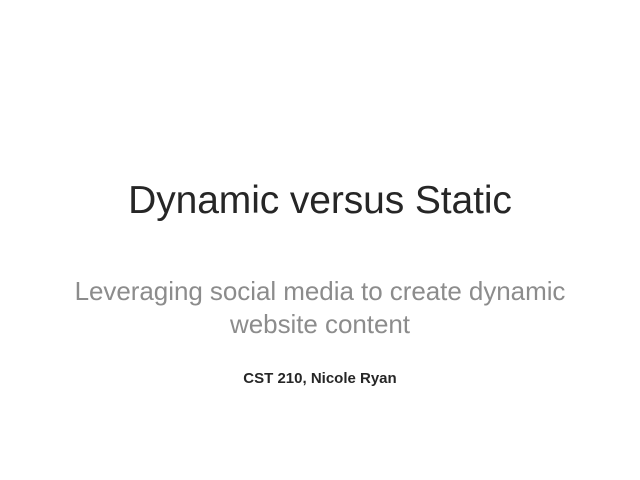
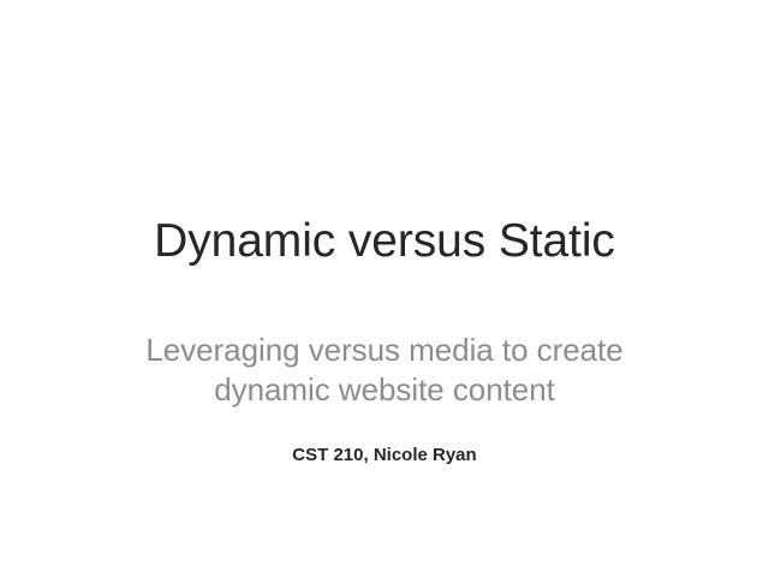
  Dynamic versus Static
- Leveraging social media to create dynamic website content
+ Leveraging versus media to create dynamic website content
  CST 210, Nicole Ryan
